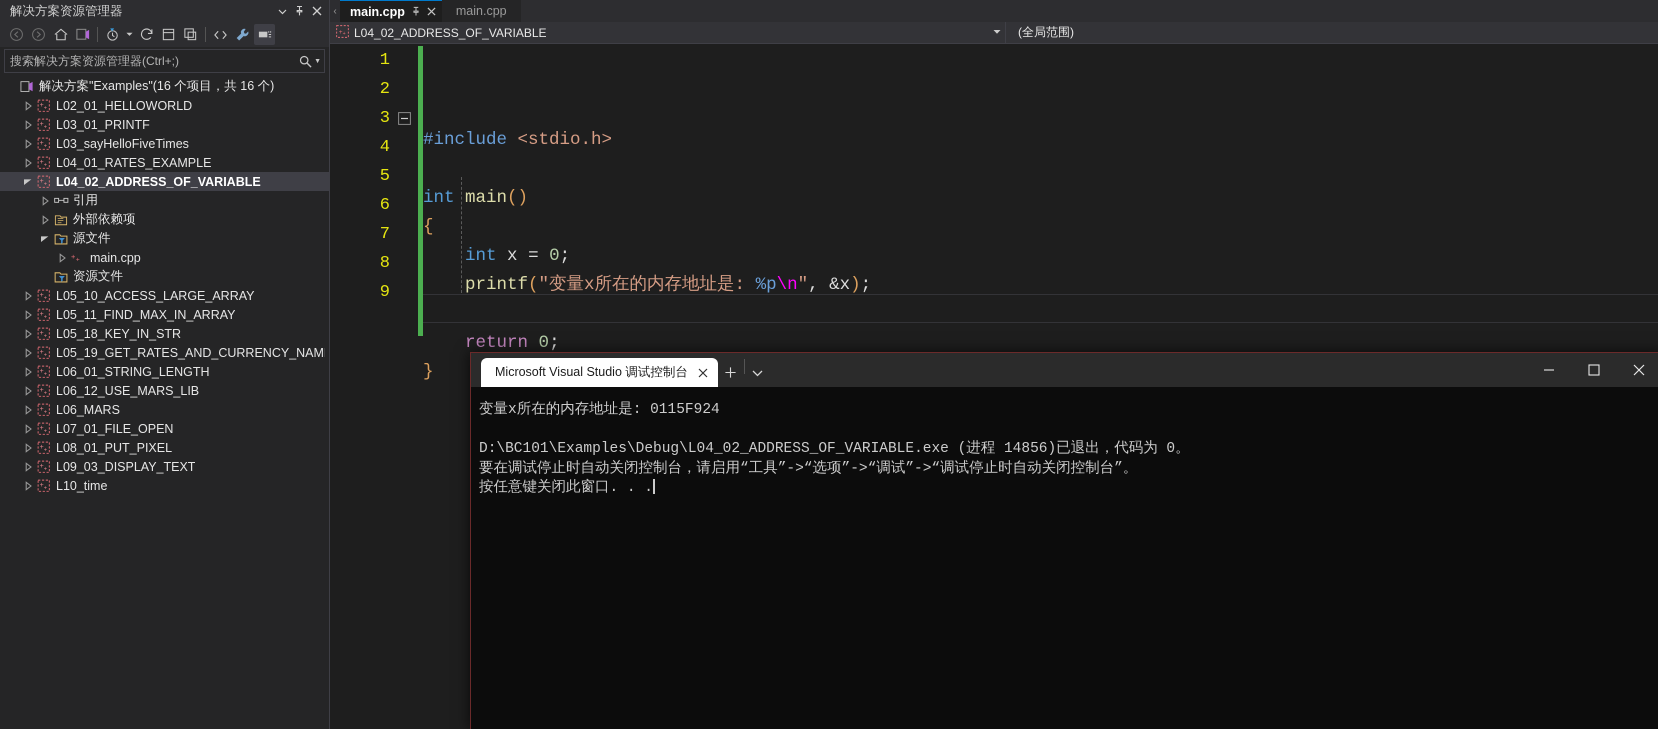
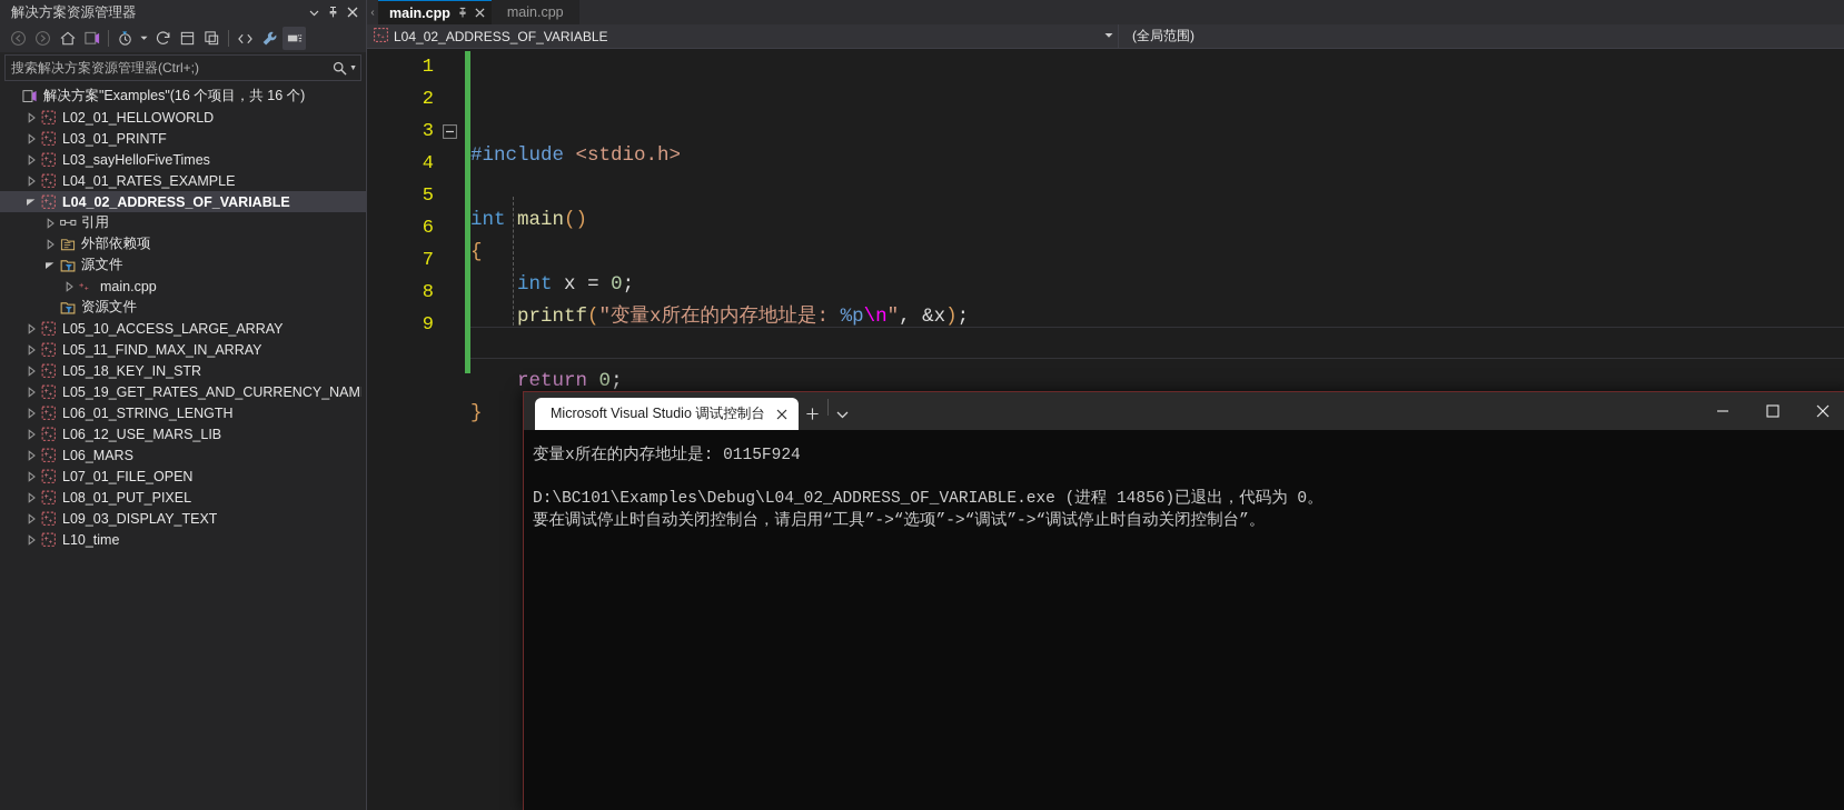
  解决方案资源管理器
  搜索解决方案资源管理器(Ctrl+;)
  解决方案"Examples"(16 个项目，共 16 个)
  L02_01_HELLOWORLD
  L03_01_PRINTF
  L03_sayHelloFiveTimes
  L04_01_RATES_EXAMPLE
  L04_02_ADDRESS_OF_VARIABLE
  引用
  外部依赖项
  源文件
  +
  main.cpp
  资源文件
  L05_10_ACCESS_LARGE_ARRAY
  L05_11_FIND_MAX_IN_ARRAY
  L05_18_KEY_IN_STR
  L05_19_GET_RATES_AND_CURRENCY_NAM
  L06_01_STRING_LENGTH
  L06_12_USE_MARS_LIB
  L06_MARS
  L07_01_FILE_OPEN
  L08_01_PUT_PIXEL
  L09_03_DISPLAY_TEXT
  L10_time
  ‹
  main.cpp
  main.cpp
  L04_02_ADDRESS_OF_VARIABLE
  (全局范围)
  1
  2
  3
  4
  5
  6
  7
  8
  9
  #include <stdio.h>
  int main()
  {
  int x = 0;
  printf("变量x所在的内存地址是: %p\n", &x);
  return 0;
  }
  Microsoft Visual Studio 调试控制台
  变量x所在的内存地址是: 0115F924
  D:\BC101\Examples\Debug\L04_02_ADDRESS_OF_VARIABLE.exe (进程 14856)已退出，代码为 0。
  要在调试停止时自动关闭控制台，请启用“工具”->“选项”->“调试”->“调试停止时自动关闭控制台”。
- 按任意键关闭此窗口. . .
